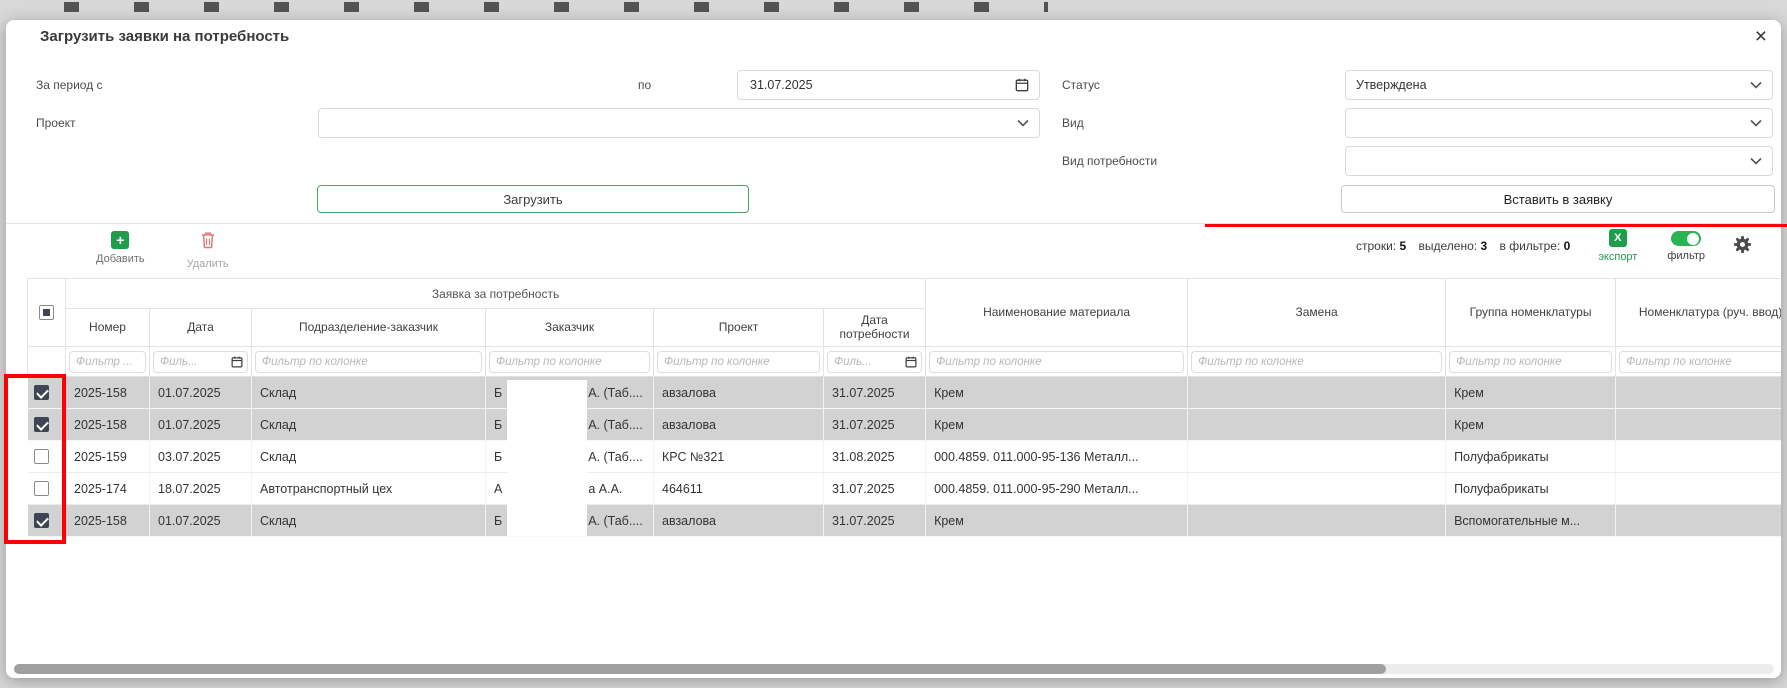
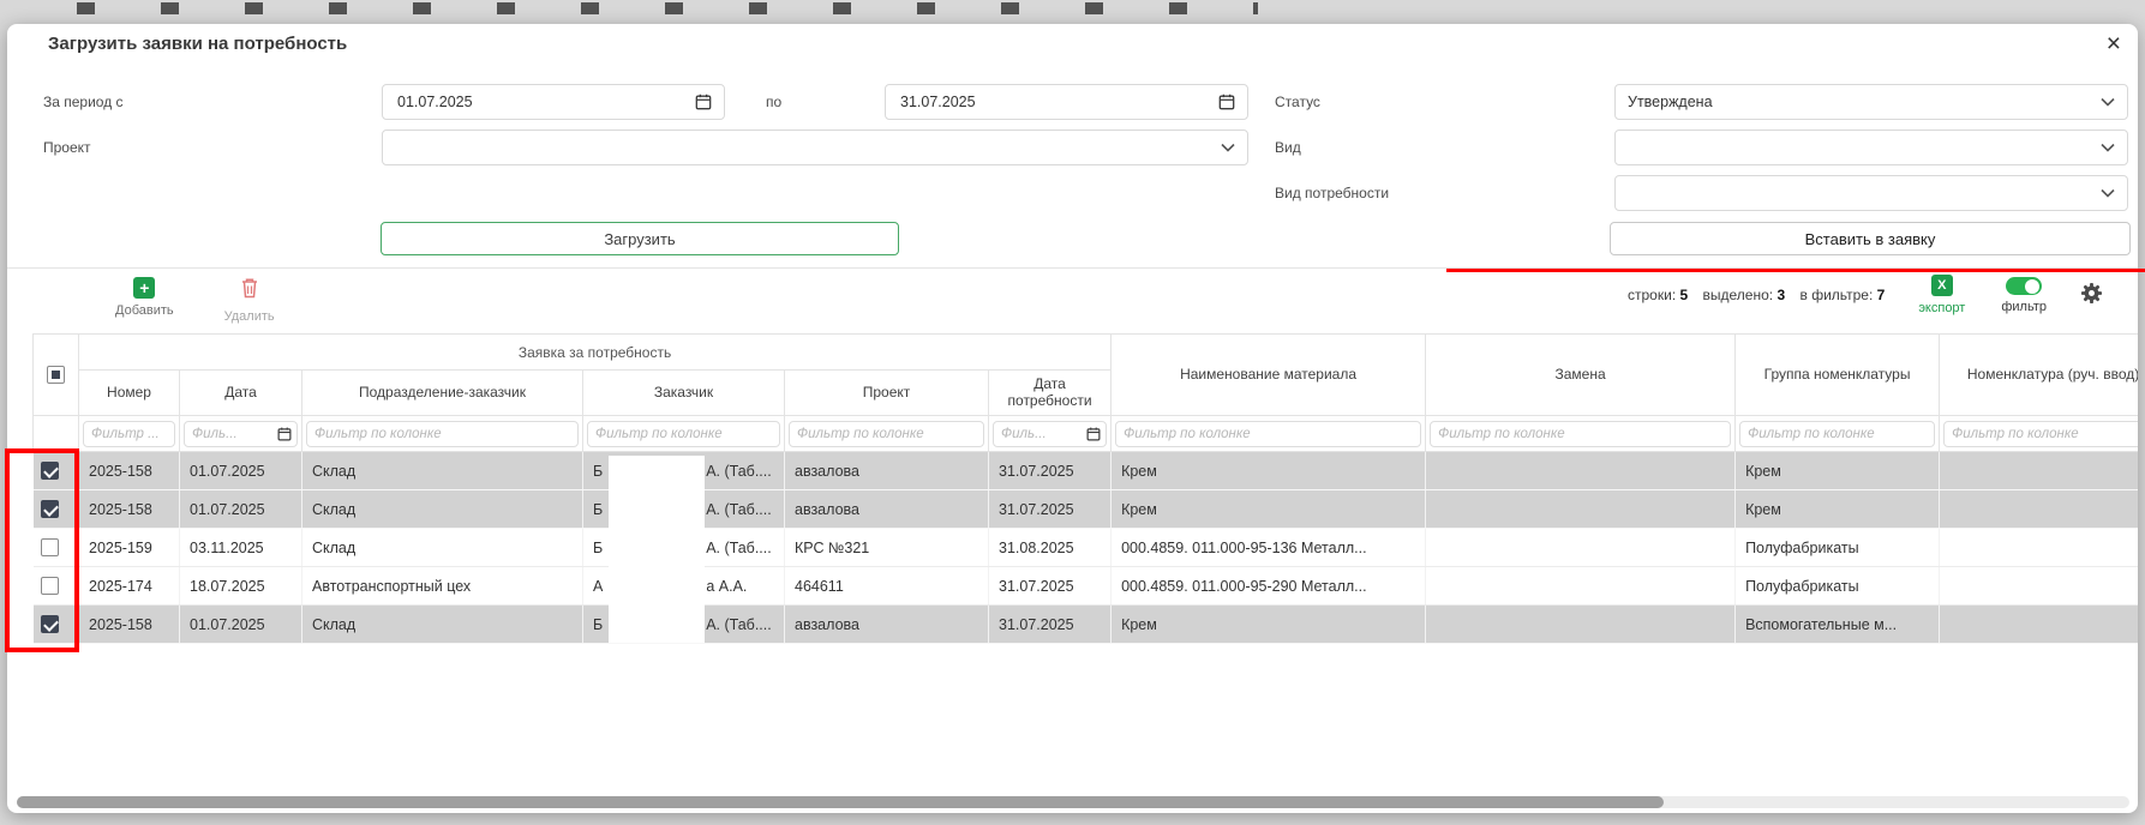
  Загрузить заявки на потребность
  ×
  За период с
+ 01.07.2025
  по
  31.07.2025
  Статус
  Утверждена
  Проект
  Вид
  Вид потребности
  Загрузить
  Вставить в заявку
  +
  Добавить
  Удалить
- строки: 5 выделено: 3 в фильтре: 0
+ строки: 5 выделено: 3 в фильтре: 7
  X
  экспорт
  фильтр
  	Заявка за потребность	Наименование материала	Замена	Группа номенклатуры	Номенклатура (руч. ввод)
  Номер	Дата	Подразделение-заказчик	Заказчик	Проект	Дата потребности
  	Фильтр ...	Филь...	Фильтр по колонке	Фильтр по колонке	Фильтр по колонке	Филь...	Фильтр по колонке	Фильтр по колонке	Фильтр по колонке	Фильтр по колонке
  	2025-158	01.07.2025	Склад	Б А. (Таб....	авзалова	31.07.2025	Крем		Крем
  	2025-158	01.07.2025	Склад	Б А. (Таб....	авзалова	31.07.2025	Крем		Крем
- 	2025-159	03.07.2025	Склад	Б А. (Таб....	КРС №321	31.08.2025	000.4859. 011.000-95-136 Металл...		Полуфабрикаты
+ 	2025-159	03.11.2025	Склад	Б А. (Таб....	КРС №321	31.08.2025	000.4859. 011.000-95-136 Металл...		Полуфабрикаты
  	2025-174	18.07.2025	Автотранспортный цех	А а А.А.	464611	31.07.2025	000.4859. 011.000-95-290 Металл...		Полуфабрикаты
  	2025-158	01.07.2025	Склад	Б А. (Таб....	авзалова	31.07.2025	Крем		Вспомогательные м...
